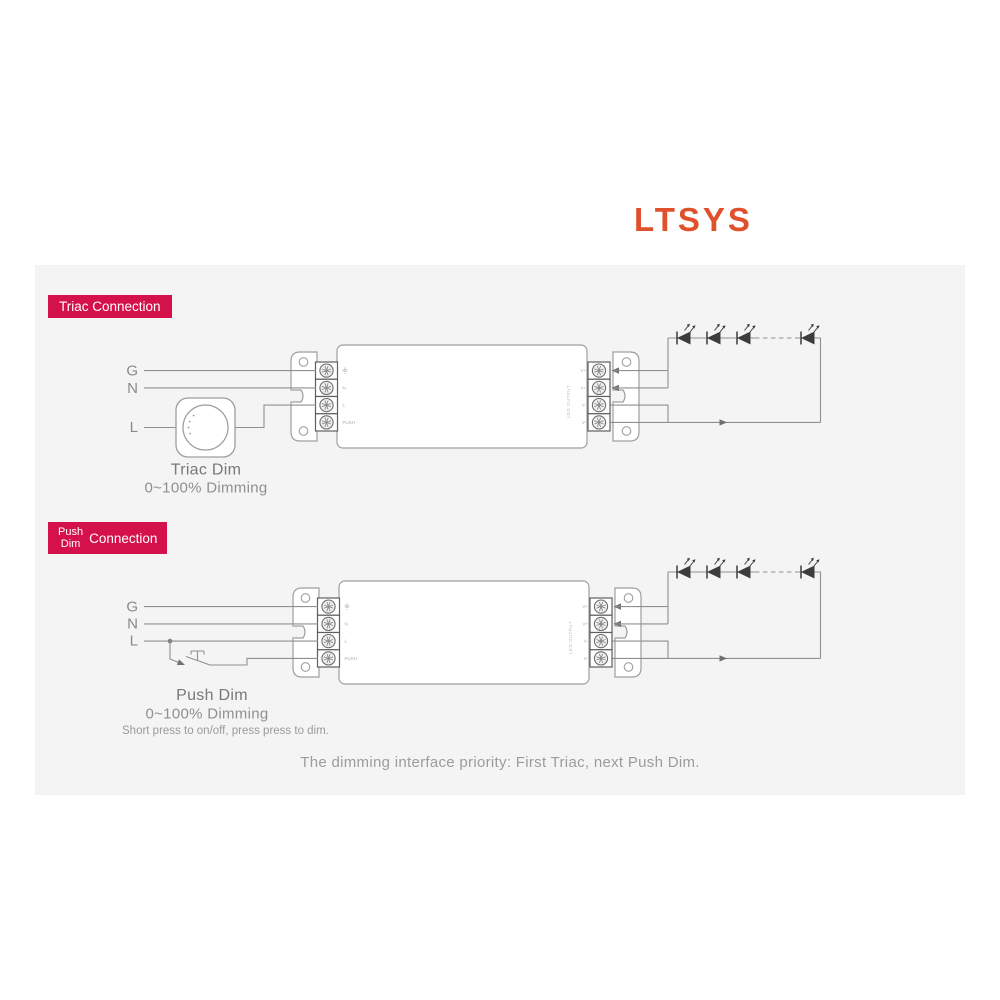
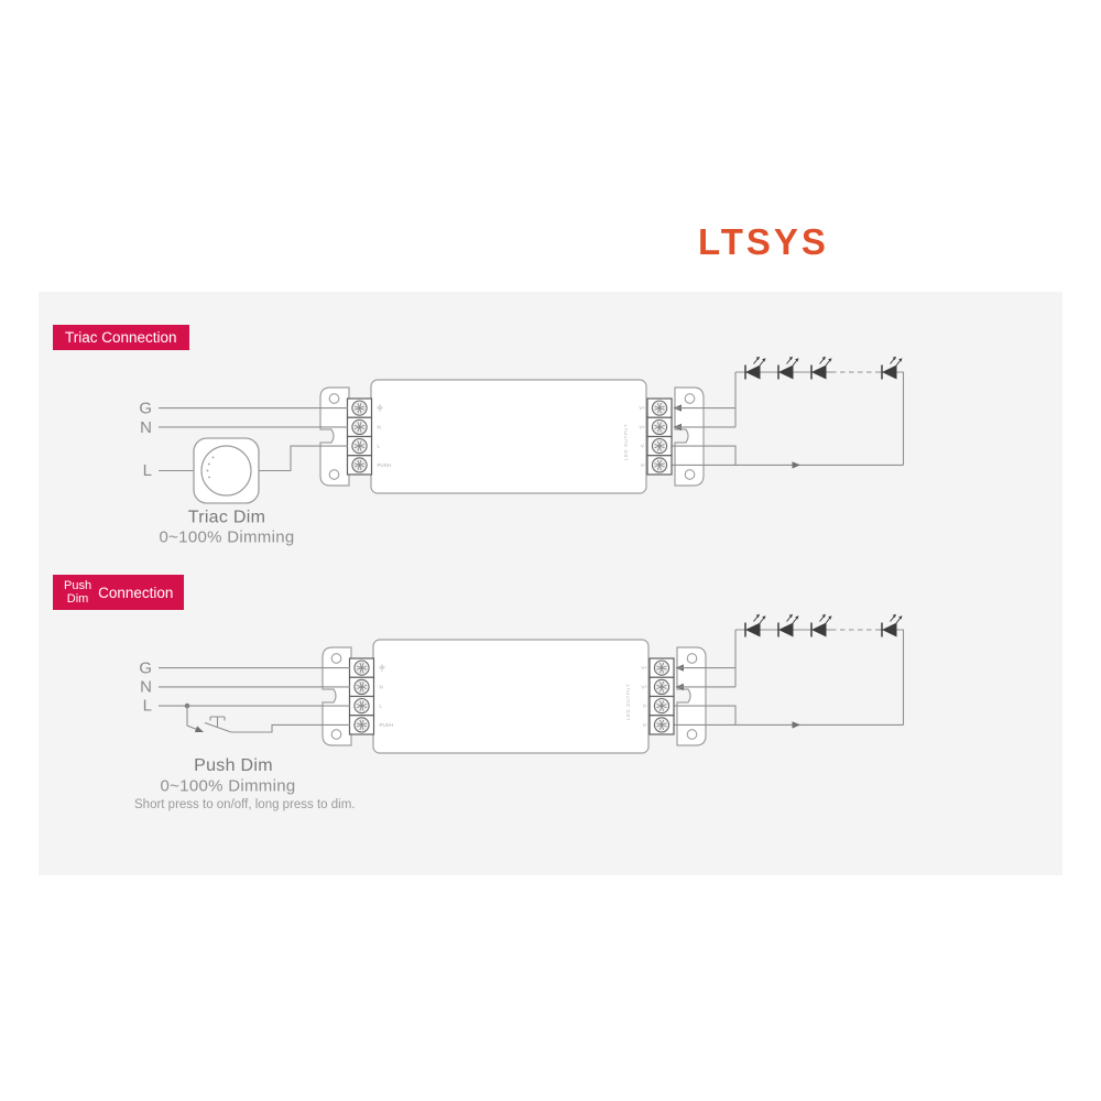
  LTSYS
  Triac Connection
  Push
  Dim
  Connection
  G
  N
  L
  Triac Dim
  0~100% Dimming
  G
  N
  L
  Push Dim
  0~100% Dimming
- Short press to on/off, press press to dim.
+ Short press to on/off, long press to dim.
- The dimming interface priority: First Triac, next Push Dim.
